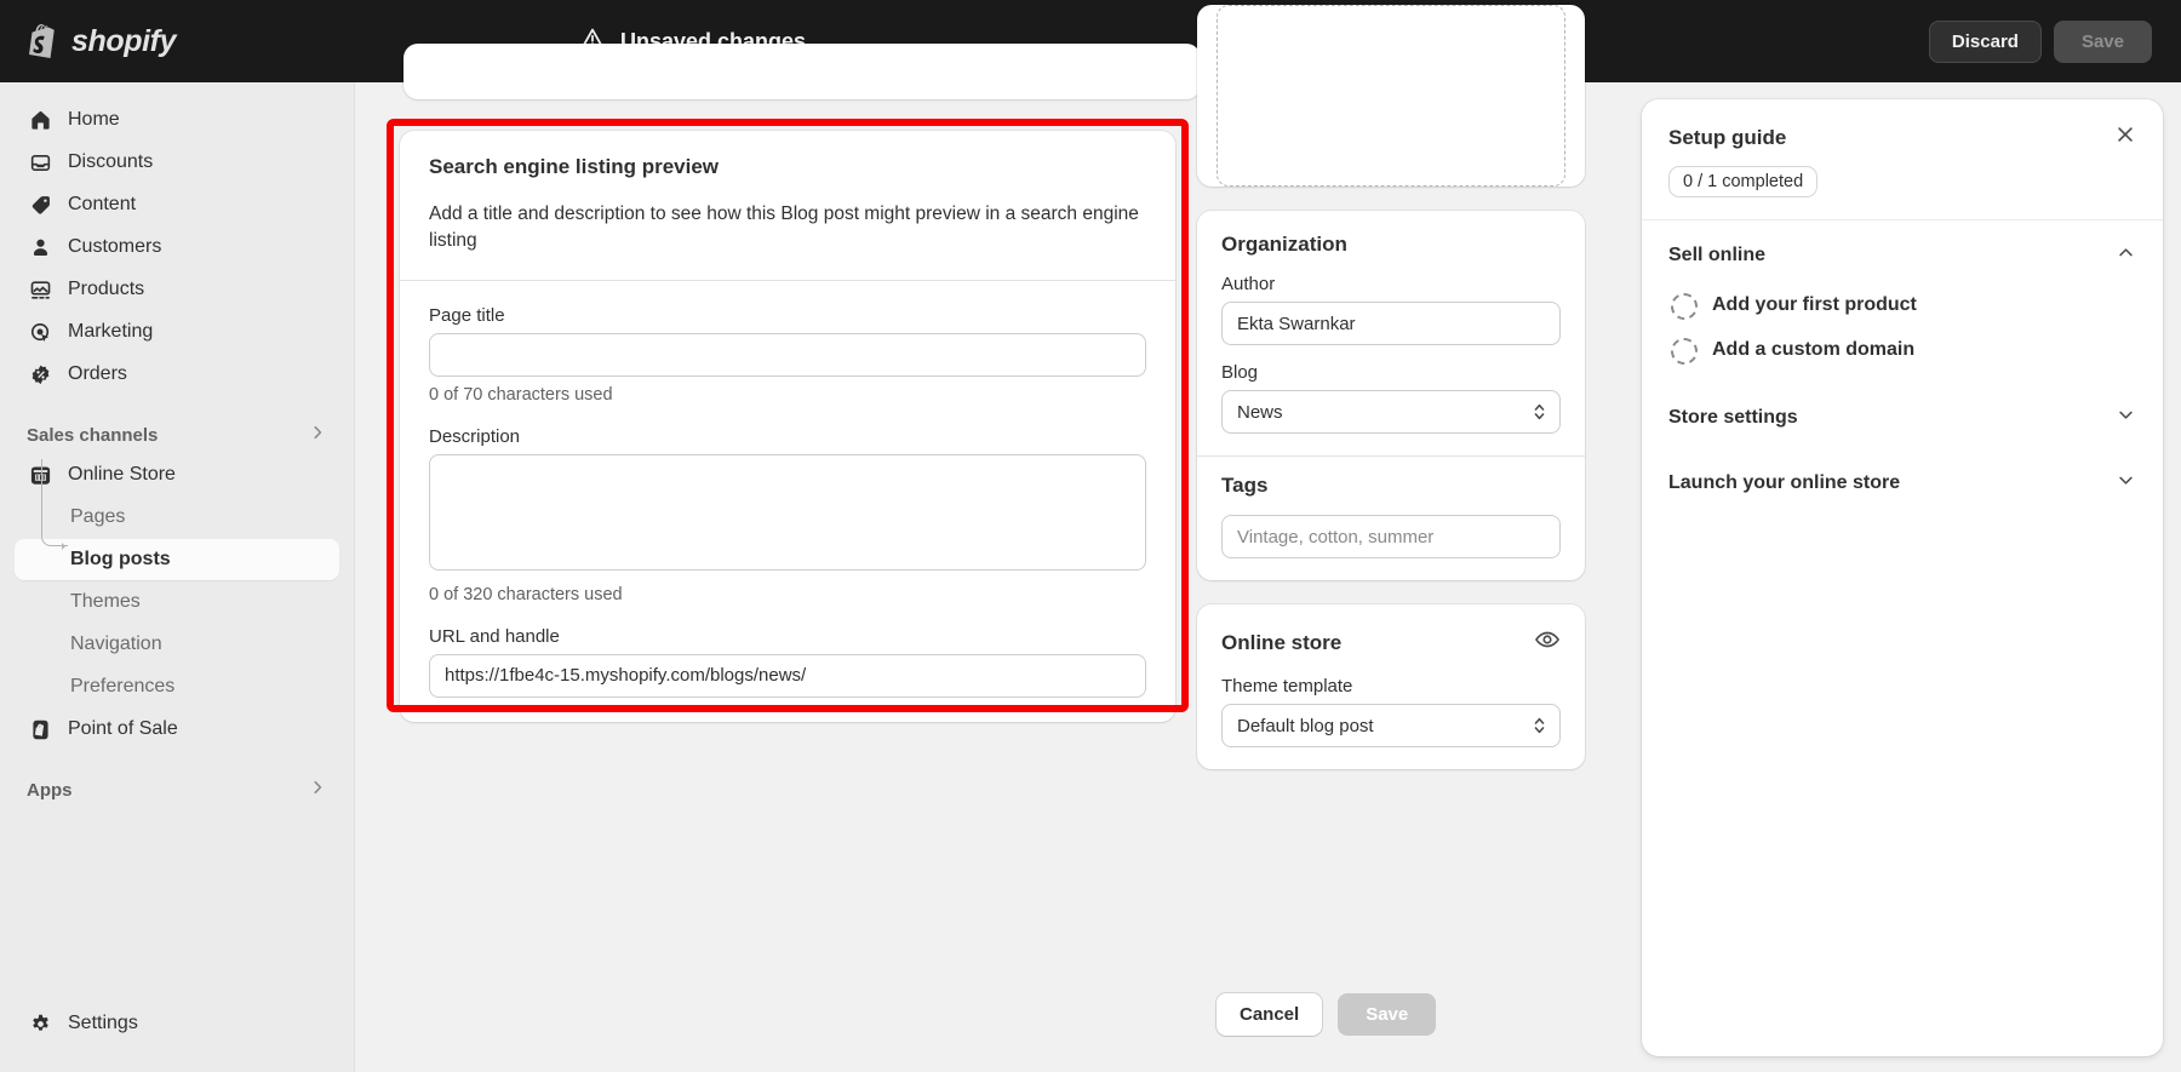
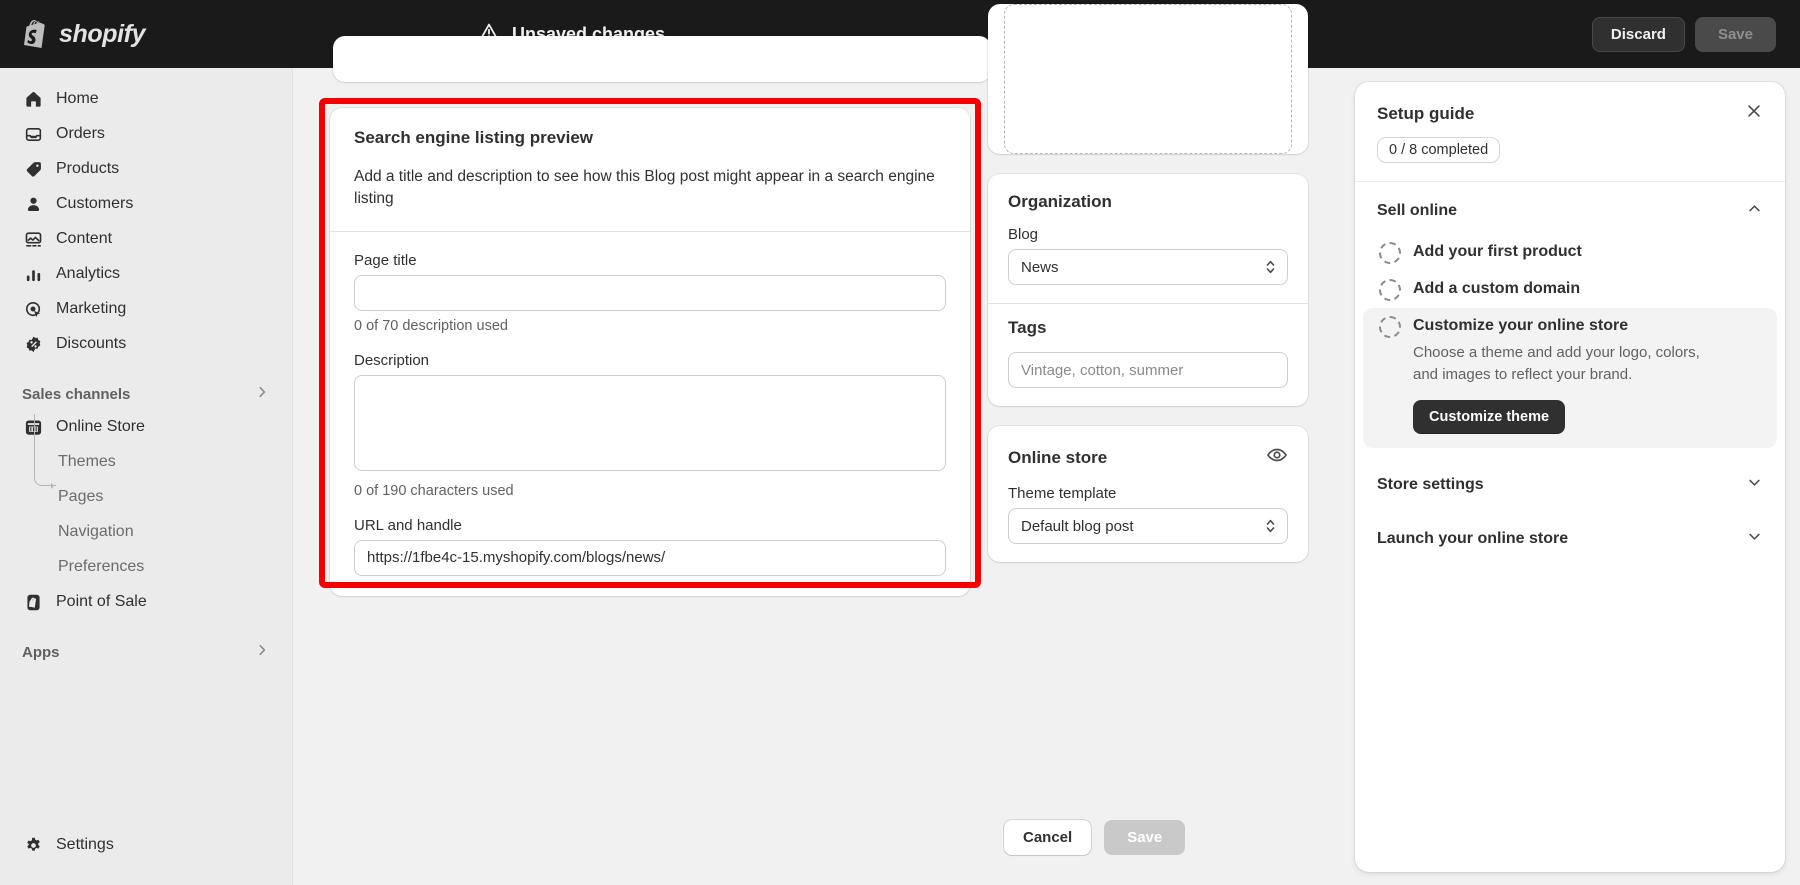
  shopify
  Unsaved changes
  Discard
  Save
  Home
- Discounts
+ Orders
- Content
+ Products
  Customers
- Products
+ Content
+ Analytics
  Marketing
- Orders
+ Discounts
  Sales channels
  Online Store
- Pages
+ Themes
- Blog posts
- Themes
+ Pages
  Navigation
  Preferences
  Point of Sale
  Apps
  Settings
  Search engine listing preview
- Add a title and description to see how this Blog post might preview in a search engine listing
+ Add a title and description to see how this Blog post might appear in a search engine listing
  Page title
- 0 of 70 characters used
+ 0 of 70 description used
  Description
- 0 of 320 characters used
+ 0 of 190 characters used
  URL and handle
  https://1fbe4c-15.myshopify.com/blogs/news/
  Organization
- Author
- Ekta Swarnkar
  Blog
  News
  Tags
  Vintage, cotton, summer
  Online store
  Theme template
  Default blog post
  Cancel
  Save
  Setup guide
- 0 / 1 completed
+ 0 / 8 completed
  Sell online
  Add your first product
  Add a custom domain
+ Customize your online store
+ Choose a theme and add your logo, colors, and images to reflect your brand.
+ Customize theme
  Store settings
  Launch your online store
